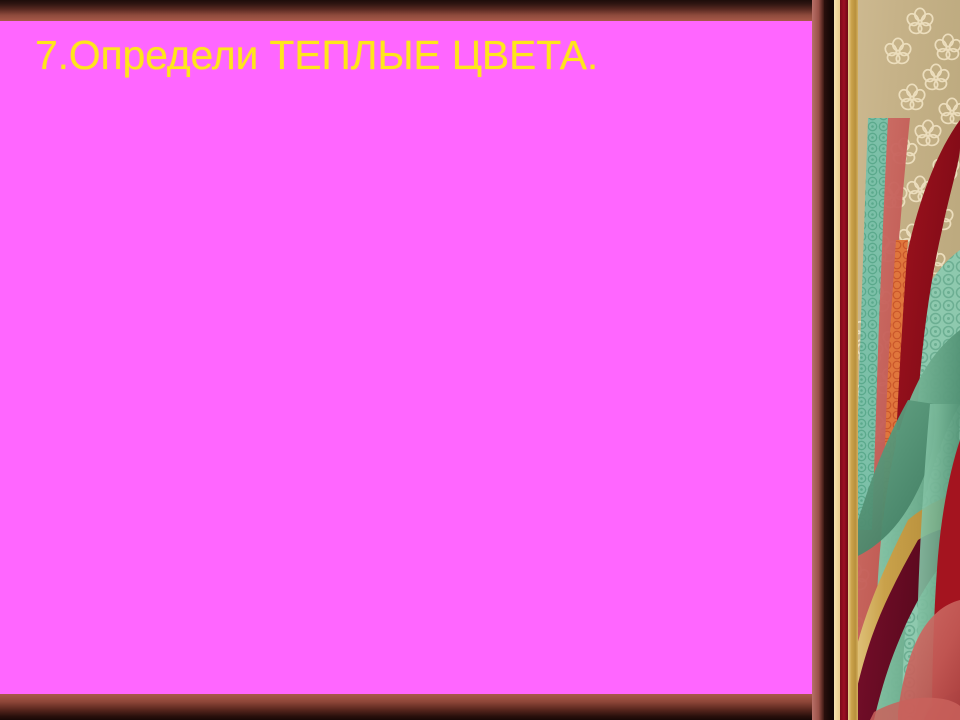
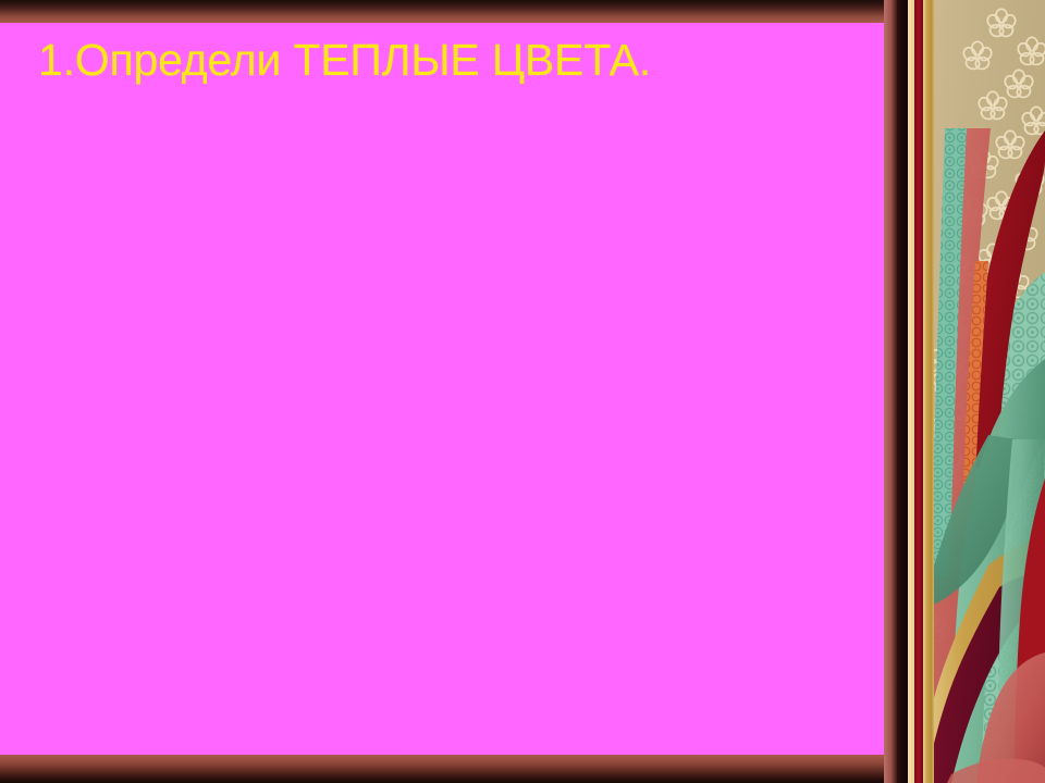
- 7.Определи ТЕПЛЫЕ ЦВЕТА.
+ 1.Определи ТЕПЛЫЕ ЦВЕТА.
